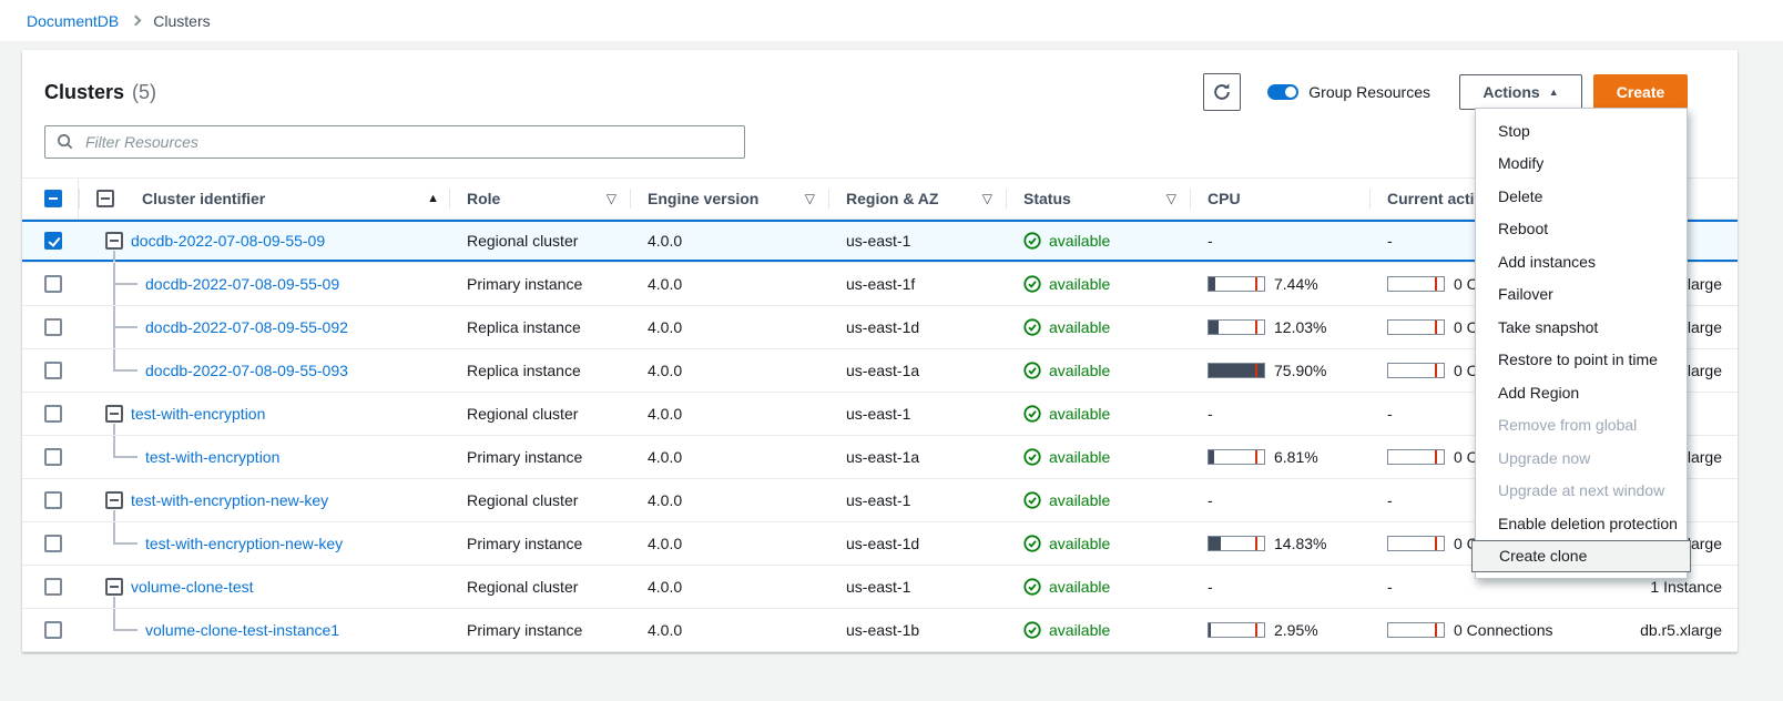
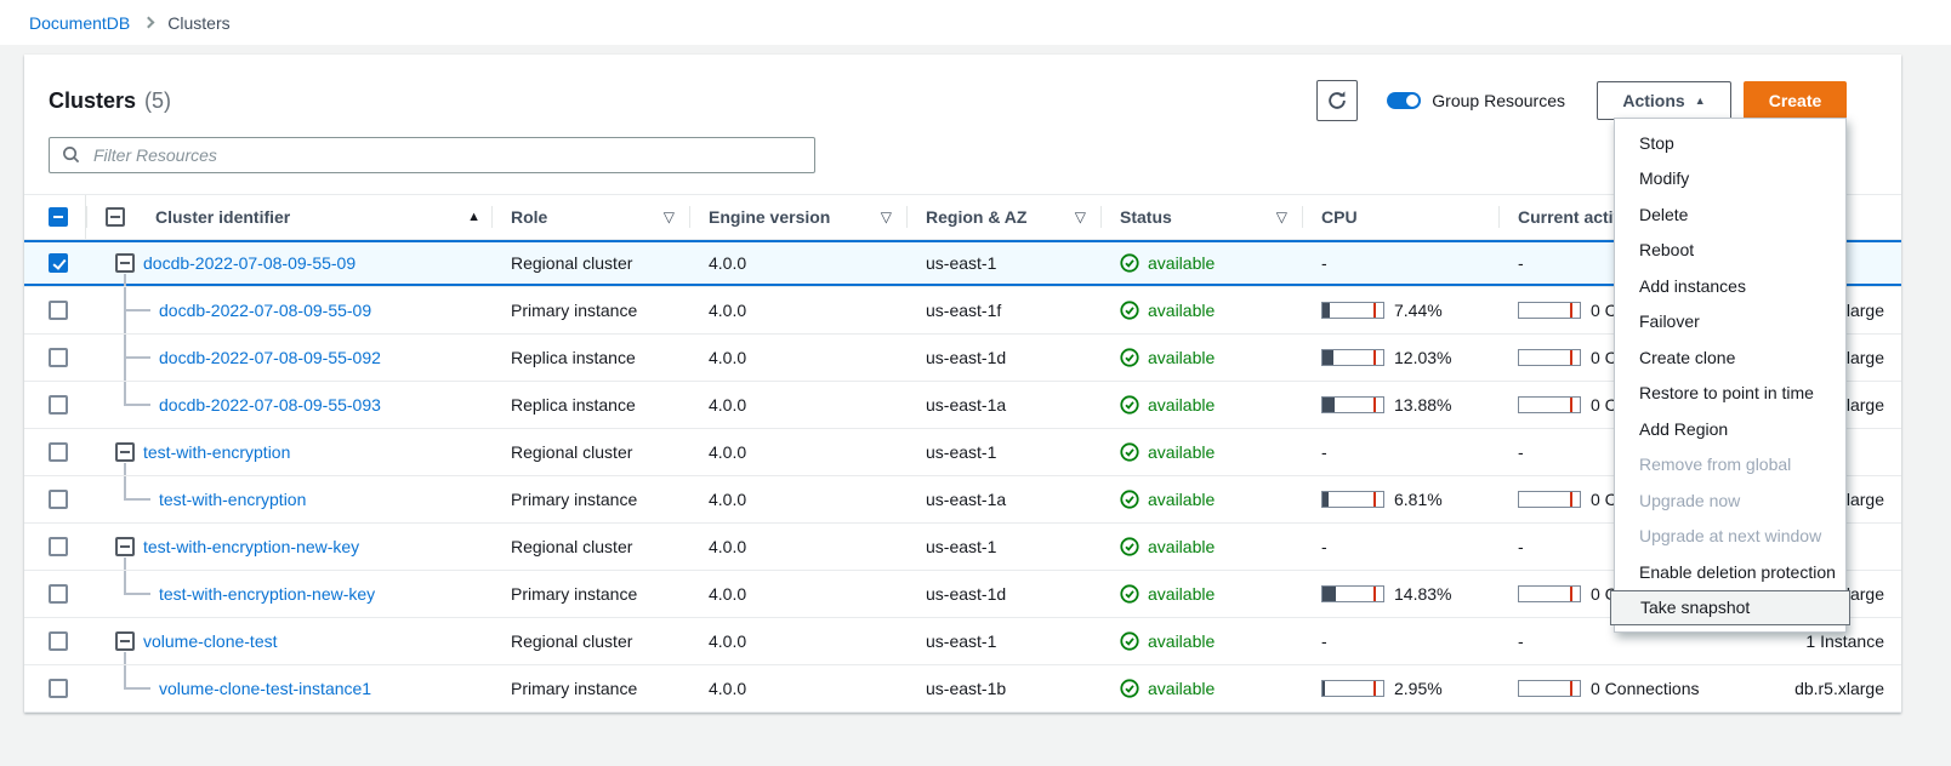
  DocumentDB
  Clusters
  Clusters
  (5)
  Group Resources
  Actions
  ▲
  Create
  Filter Resources
  Cluster identifier
  ▲
  Role
  ▽
  Engine version
  ▽
  Region & AZ
  ▽
  Status
  ▽
  CPU
  Current acti
  docdb-2022-07-08-09-55-09
  Regional cluster
  4.0.0
  us-east-1
  available
  -
  -
  docdb-2022-07-08-09-55-09
  Primary instance
  4.0.0
  us-east-1f
  available
  7.44%
  docdb-2022-07-08-09-55-092
  Replica instance
  4.0.0
  us-east-1d
  available
  12.03%
  docdb-2022-07-08-09-55-093
  Replica instance
  4.0.0
  us-east-1a
  available
- 75.90%
+ 13.88%
  test-with-encryption
  Regional cluster
  4.0.0
  us-east-1
  available
  -
  -
  test-with-encryption
  Primary instance
  4.0.0
  us-east-1a
  available
  6.81%
  test-with-encryption-new-key
  Regional cluster
  4.0.0
  us-east-1
  available
  -
  -
  test-with-encryption-new-key
  Primary instance
  4.0.0
  us-east-1d
  available
  14.83%
  volume-clone-test
  Regional cluster
  4.0.0
  us-east-1
  available
  -
  -
  1 Instance
  volume-clone-test-instance1
  Primary instance
  4.0.0
  us-east-1b
  available
  2.95%
  0 Connections
  db.r5.xlarge
  Stop
  Modify
  Delete
  Reboot
  Add instances
  Failover
- Take snapshot
+ Create clone
  Restore to point in time
  Add Region
  Remove from global
  Upgrade now
  Upgrade at next window
  Enable deletion protection
- Create clone
+ Take snapshot
